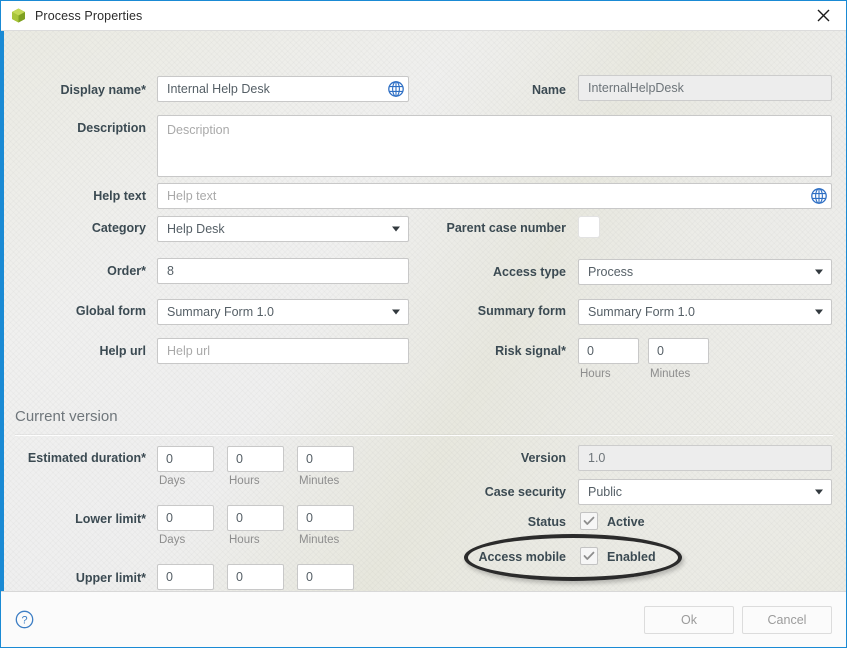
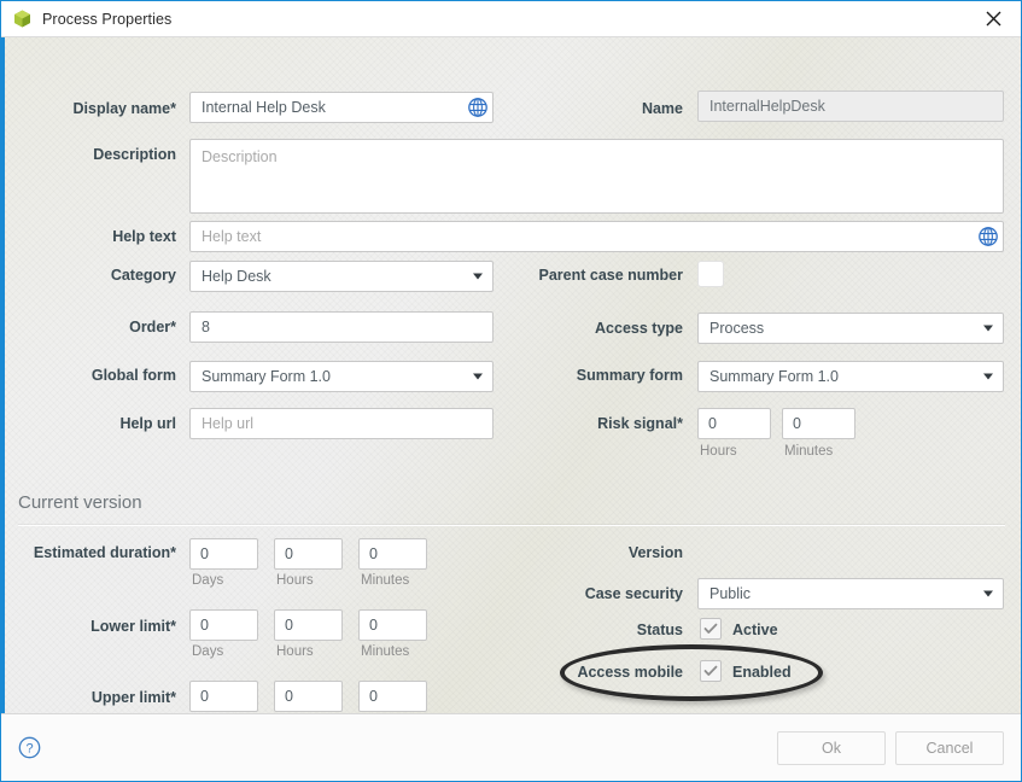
  Process Properties
  Display name*
  Internal Help Desk
  Name
  InternalHelpDesk
  Description
  Description
  Help text
  Help text
  Category
  Help Desk
  Parent case number
  Order*
  8
  Access type
  Process
  Global form
  Summary Form 1.0
  Summary form
  Summary Form 1.0
  Help url
  Help url
  Risk signal*
  0
  Hours
  0
  Minutes
  Current version
  Estimated duration*
  0
  Days
  0
  Hours
  0
  Minutes
  Lower limit*
  0
  Days
  0
  Hours
  0
  Minutes
  Upper limit*
  0
  0
  0
  Version
- 1.0
  Case security
  Public
  Status
  Active
  Access mobile
  Enabled
  ?
  Ok
  Cancel
